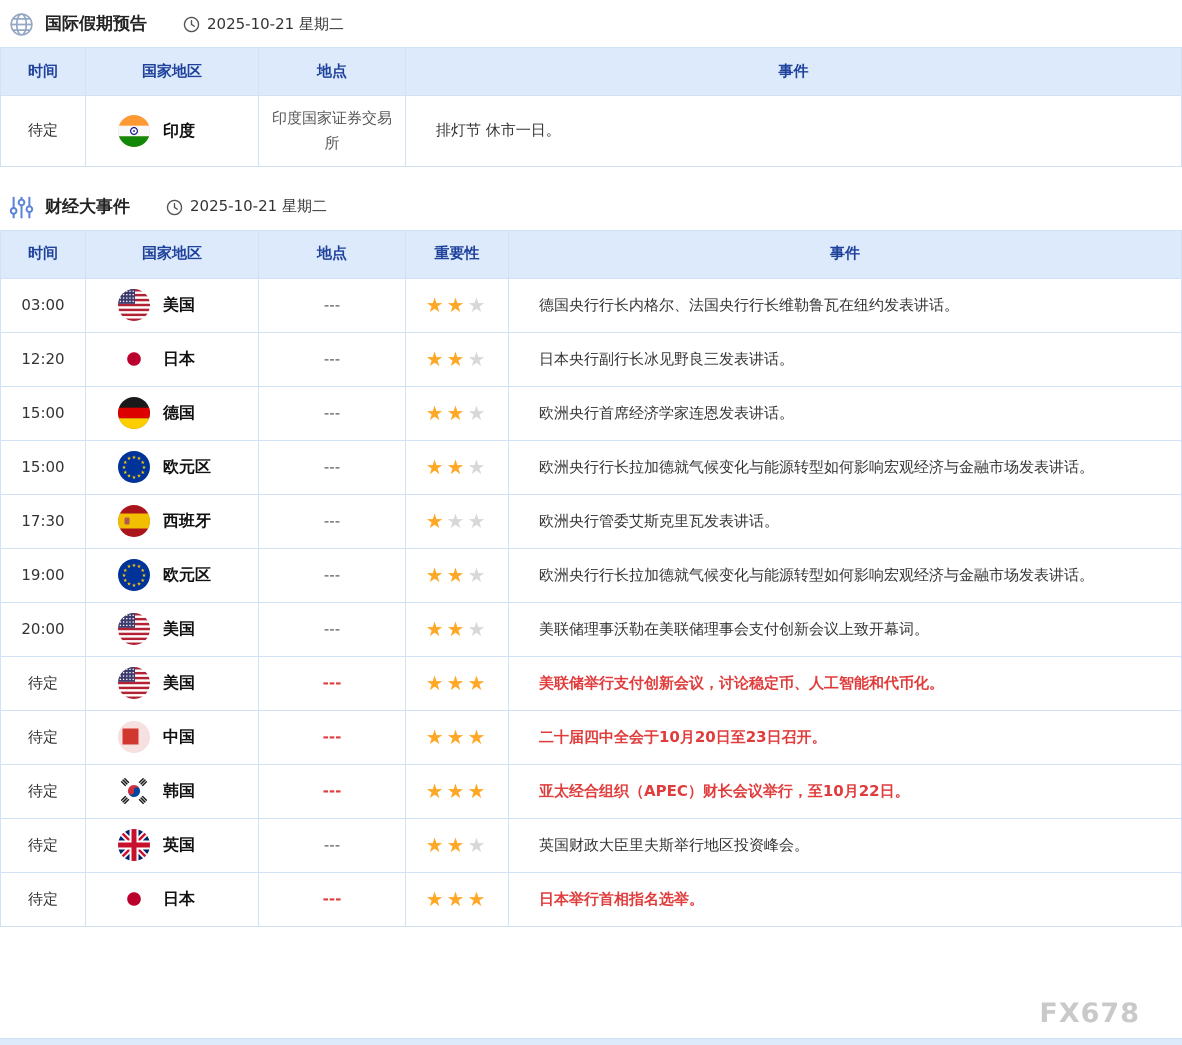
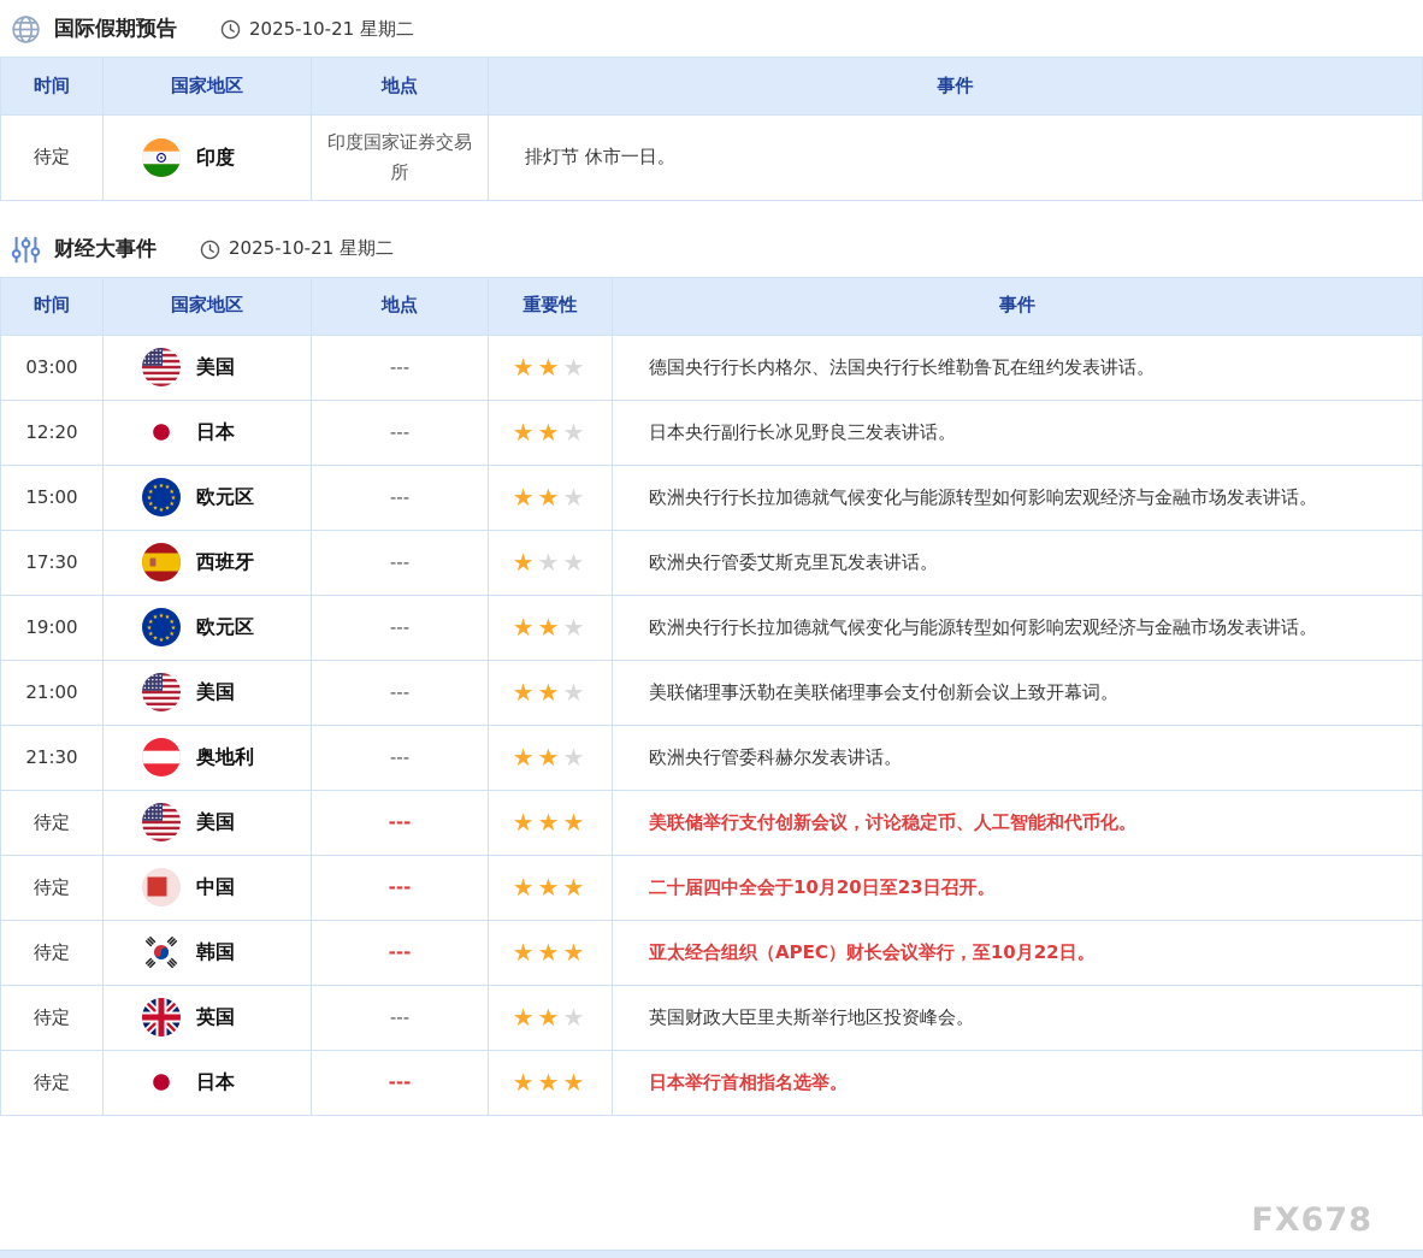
  国际假期预告
  2025-10-21 星期二
  时间	国家地区	地点	事件
  待定	印度	印度国家证券交易所	排灯节 休市一日。
  财经大事件
  2025-10-21 星期二
  时间	国家地区	地点	重要性	事件
  03:00	美国	---	★★★	德国央行行长内格尔、法国央行行长维勒鲁瓦在纽约发表讲话。
  12:20	日本	---	★★★	日本央行副行长冰见野良三发表讲话。
- 15:00	德国	---	★★★	欧洲央行首席经济学家连恩发表讲话。
  15:00	欧元区	---	★★★	欧洲央行行长拉加德就气候变化与能源转型如何影响宏观经济与金融市场发表讲话。
  17:30	西班牙	---	★★★	欧洲央行管委艾斯克里瓦发表讲话。
  19:00	欧元区	---	★★★	欧洲央行行长拉加德就气候变化与能源转型如何影响宏观经济与金融市场发表讲话。
- 20:00	美国	---	★★★	美联储理事沃勒在美联储理事会支付创新会议上致开幕词。
+ 21:00	美国	---	★★★	美联储理事沃勒在美联储理事会支付创新会议上致开幕词。
+ 21:30	奥地利	---	★★★	欧洲央行管委科赫尔发表讲话。
  待定	美国	---	★★★	美联储举行支付创新会议，讨论稳定币、人工智能和代币化。
  待定	中国	---	★★★	二十届四中全会于10月20日至23日召开。
  待定	韩国	---	★★★	亚太经合组织（APEC）财长会议举行，至10月22日。
  待定	英国	---	★★★	英国财政大臣里夫斯举行地区投资峰会。
  待定	日本	---	★★★	日本举行首相指名选举。
  FX678
